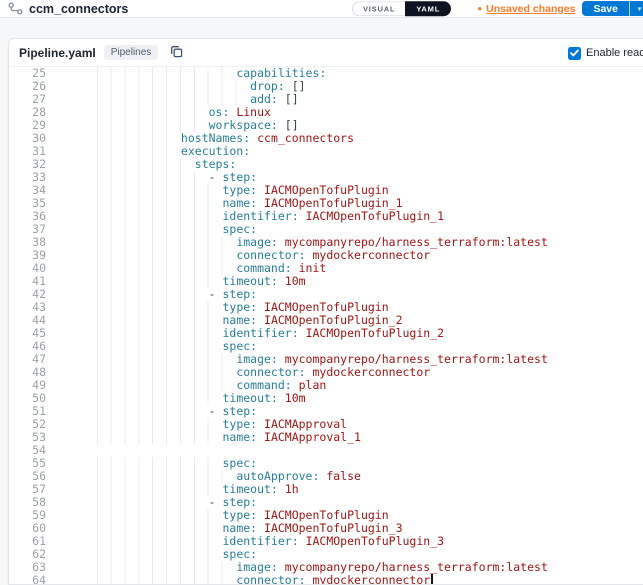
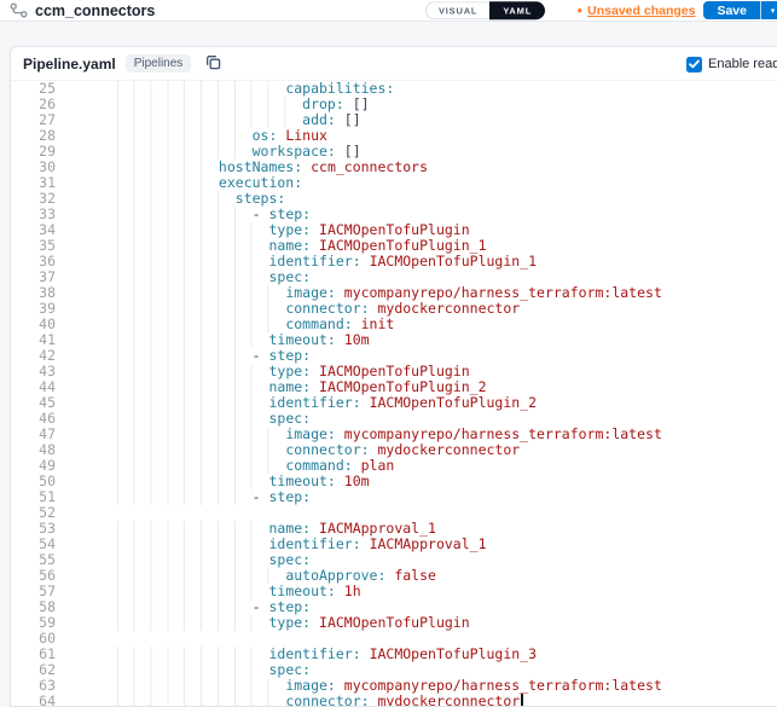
  ccm_connectors
  VISUAL
  YAML
  ●
  Unsaved changes
  Save
  Pipeline.yaml
  Pipelines
  Enable read
  25
  capabilities:
  26
  drop: []
  27
  add: []
  28
  os: Linux
  29
  workspace: []
  30
  hostNames: ccm_connectors
  31
  execution:
  32
  steps:
  33
  - step:
  34
  type: IACMOpenTofuPlugin
  35
  name: IACMOpenTofuPlugin_1
  36
  identifier: IACMOpenTofuPlugin_1
  37
  spec:
  38
  image: mycompanyrepo/harness_terraform:latest
  39
  connector: mydockerconnector
  40
  command: init
  41
  timeout: 10m
  42
  - step:
  43
  type: IACMOpenTofuPlugin
  44
  name: IACMOpenTofuPlugin_2
  45
  identifier: IACMOpenTofuPlugin_2
  46
  spec:
  47
  image: mycompanyrepo/harness_terraform:latest
  48
  connector: mydockerconnector
  49
  command: plan
  50
  timeout: 10m
  51
  - step:
  52
- type: IACMApproval
  53
  name: IACMApproval_1
  54
+ identifier: IACMApproval_1
  55
  spec:
  56
  autoApprove: false
  57
  timeout: 1h
  58
  - step:
  59
  type: IACMOpenTofuPlugin
  60
- name: IACMOpenTofuPlugin_3
  61
  identifier: IACMOpenTofuPlugin_3
  62
  spec:
  63
  image: mycompanyrepo/harness_terraform:latest
  64
  connector: mydockerconnector
